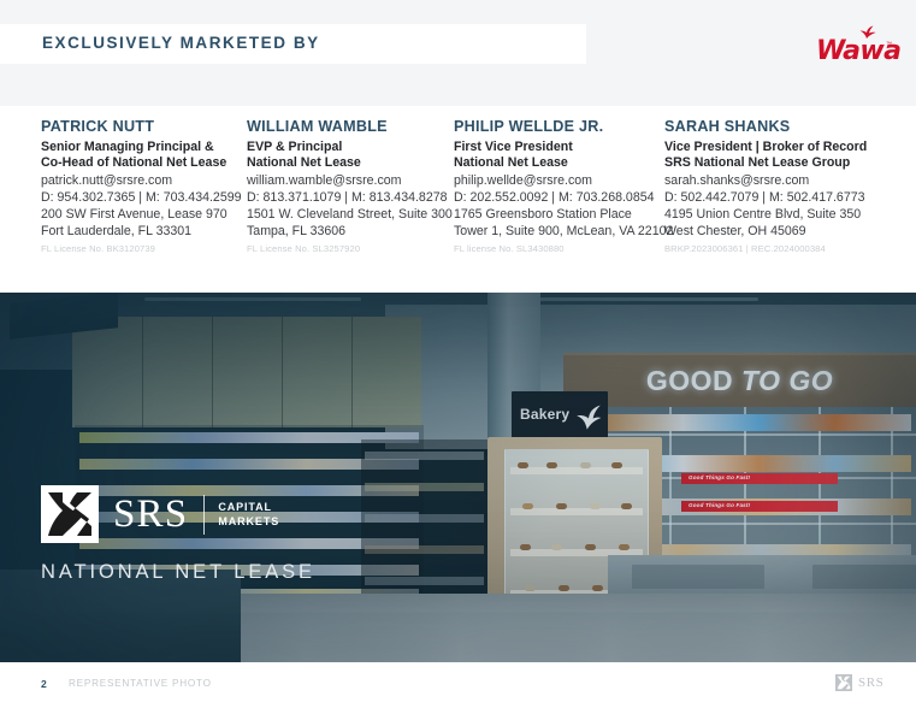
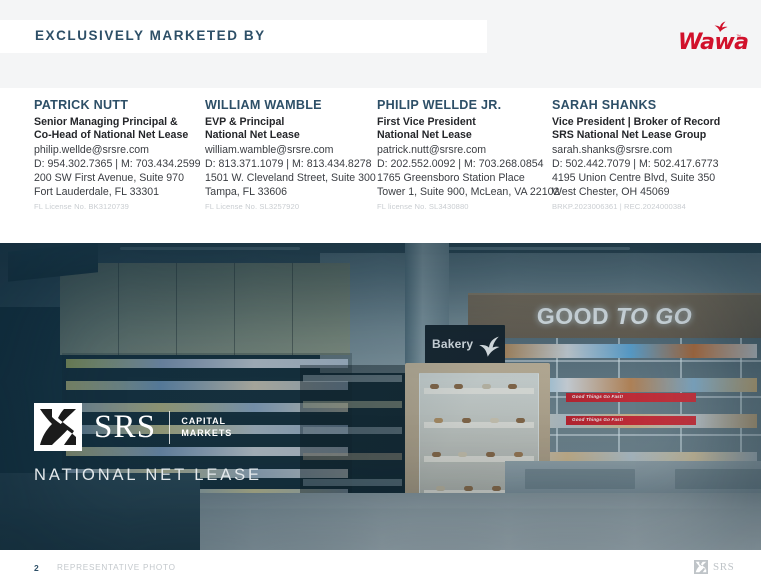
  EXCLUSIVELY MARKETED BY
  Wawa
  PATRICK NUTT
  Senior Managing Principal &
  Co-Head of National Net Lease
- patrick.nutt@srsre.com
+ philip.wellde@srsre.com
  D: 954.302.7365 | M: 703.434.2599
- 200 SW First Avenue, Lease 970
+ 200 SW First Avenue, Suite 970
  Fort Lauderdale, FL 33301
  FL License No. BK3120739
  WILLIAM WAMBLE
  EVP & Principal
  National Net Lease
  william.wamble@srsre.com
  D: 813.371.1079 | M: 813.434.8278
  1501 W. Cleveland Street, Suite 300
  Tampa, FL 33606
  FL License No. SL3257920
  PHILIP WELLDE JR.
  First Vice President
  National Net Lease
- philip.wellde@srsre.com
+ patrick.nutt@srsre.com
  D: 202.552.0092 | M: 703.268.0854
  1765 Greensboro Station Place
  Tower 1, Suite 900, McLean, VA 2210
  FL license No. SL3430880
  SARAH SHANKS
  Vice President | Broker of Record
  SRS National Net Lease Group
  sarah.shanks@srsre.com
  D: 502.442.7079 | M: 502.417.6773
  4195 Union Centre Blvd, Suite 350
  West Chester, OH 45069
  BRKP.2023006361 | REC.2024000384
  SRS
  CAPITAL
  MARKETS
  NATIONAL NET LEASE
  2
  REPRESENTATIVE PHOTO
  SRS
